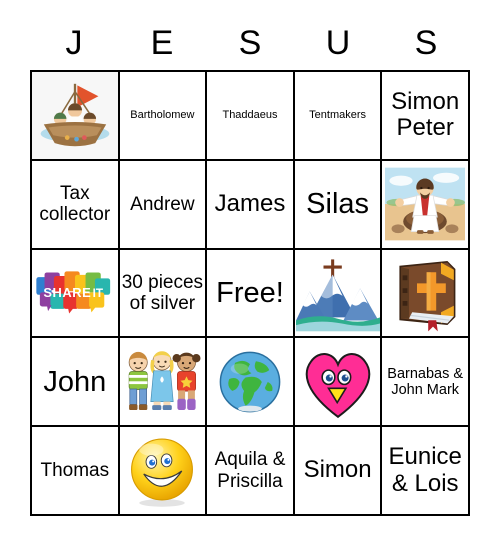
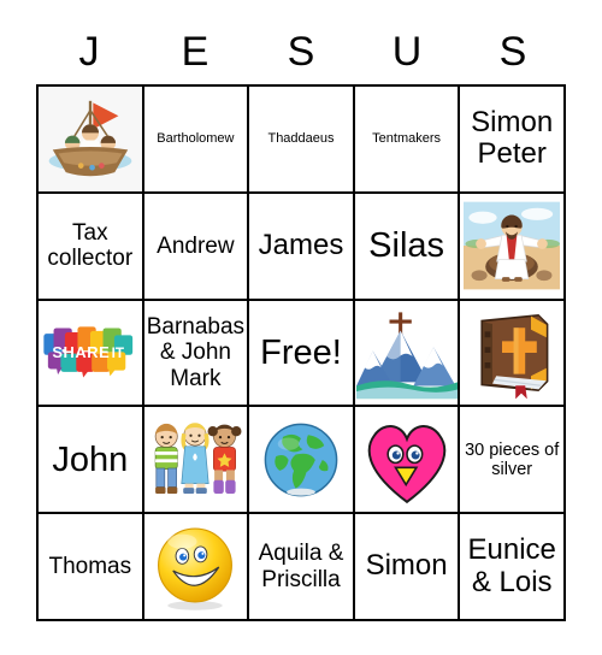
  J
  E
  S
  U
  S
  Bartholomew
  Thaddaeus
  Tentmakers
  Simon Peter
  Tax collector
  Andrew
  James
  Silas
  SHARE
  IT
- 30 pieces of silver
+ Barnabas & John Mark
  Free!
  John
- Barnabas & John Mark
+ 30 pieces of silver
  Thomas
  Aquila & Priscilla
  Simon
  Eunice & Lois
